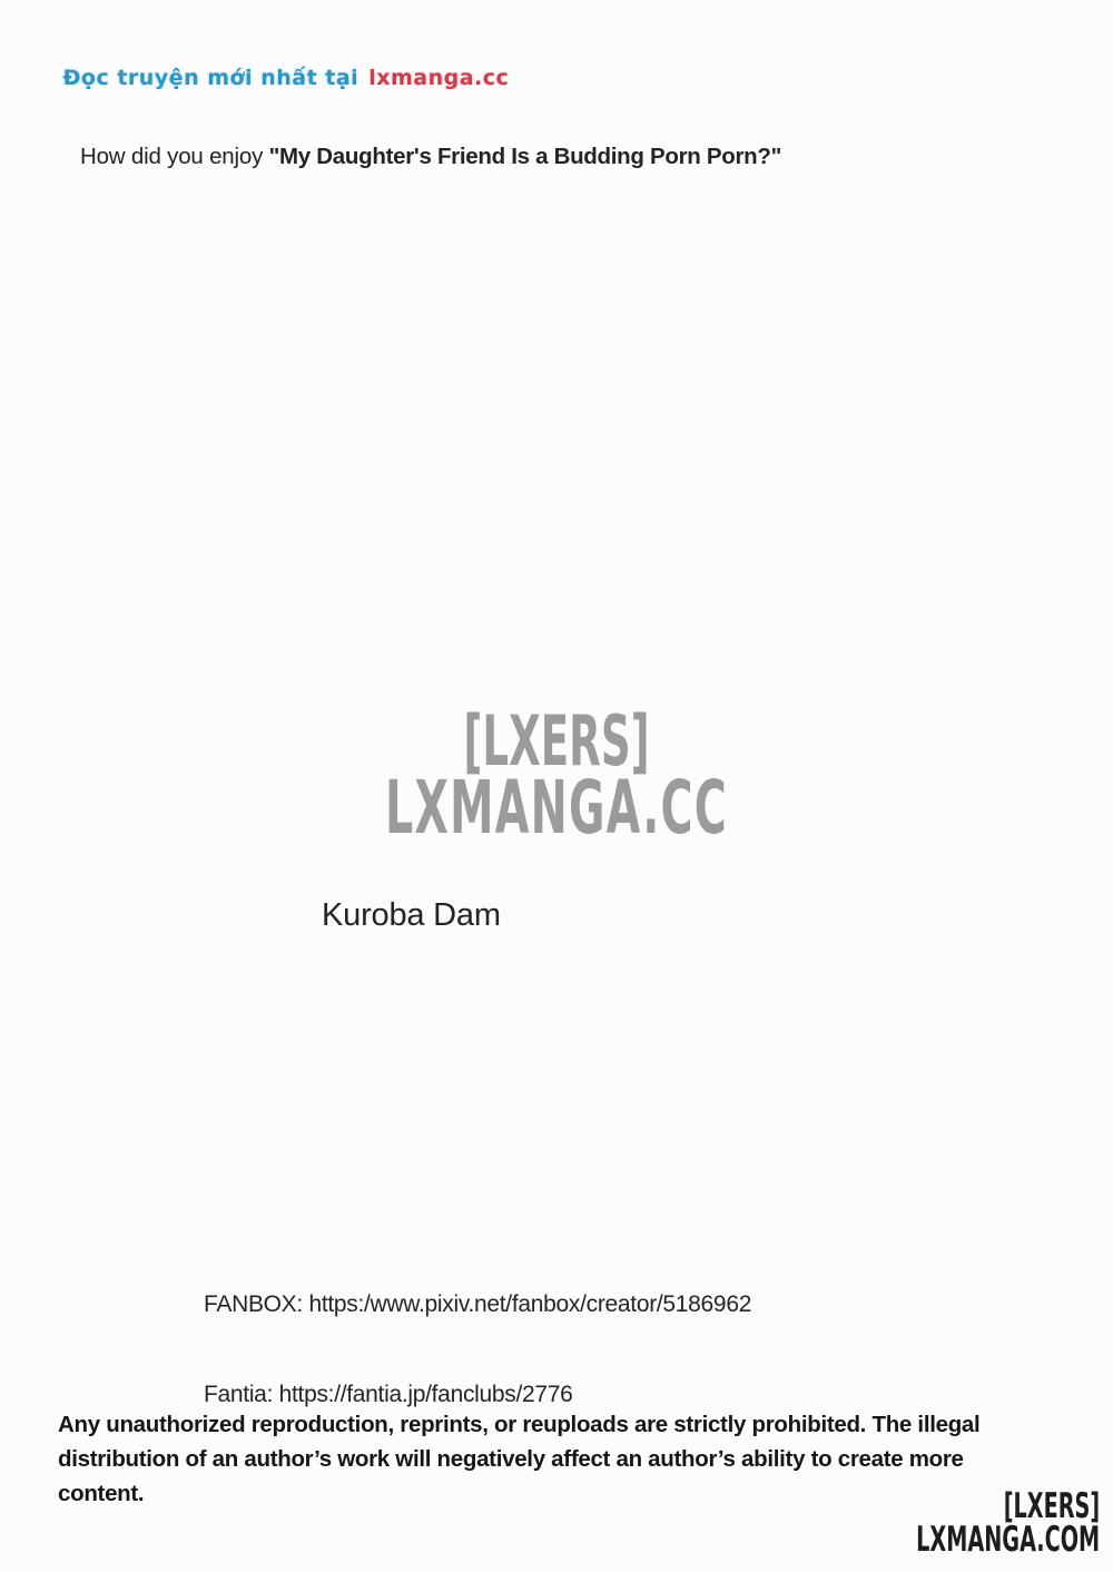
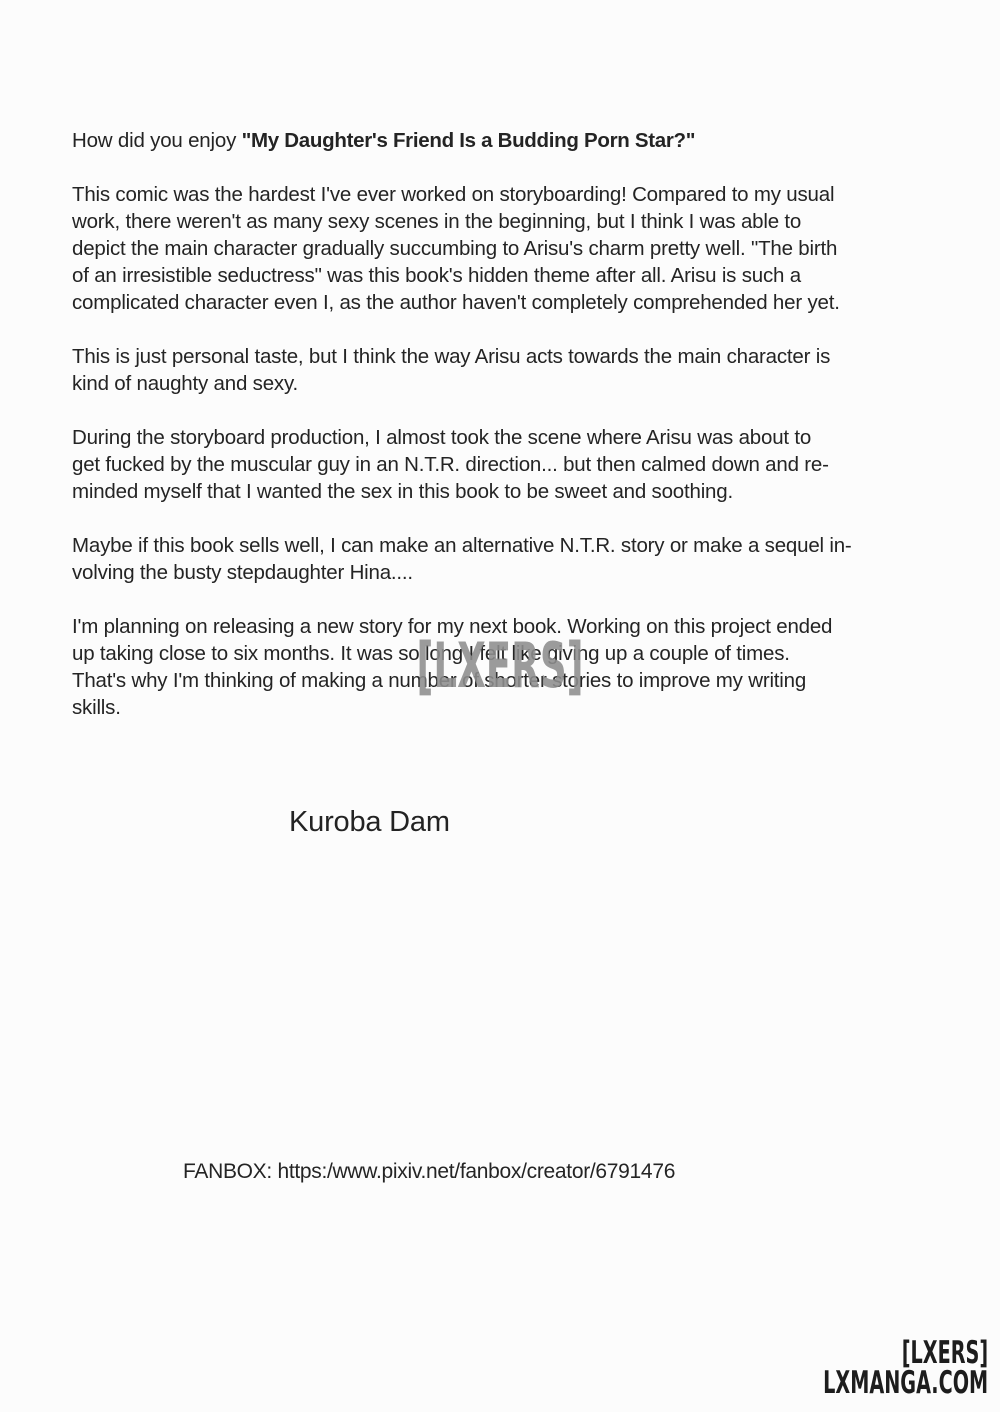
- Đọc truyện mới nhất tại lxmanga.cc
- How did you enjoy "My Daughter's Friend Is a Budding Porn Porn?"
+ How did you enjoy "My Daughter's Friend Is a Budding Porn Star?"
+ This comic was the hardest I've ever worked on storyboarding! Compared to my usual
+ work, there weren't as many sexy scenes in the beginning, but I think I was able to
+ depict the main character gradually succumbing to Arisu's charm pretty well. "The birth
+ of an irresistible seductress" was this book's hidden theme after all. Arisu is such a
+ complicated character even I, as the author haven't completely comprehended her yet.
+ This is just personal taste, but I think the way Arisu acts towards the main character is
+ kind of naughty and sexy.
+ During the storyboard production, I almost took the scene where Arisu was about to
+ get fucked by the muscular guy in an N.T.R. direction... but then calmed down and re-
+ minded myself that I wanted the sex in this book to be sweet and soothing.
+ Maybe if this book sells well, I can make an alternative N.T.R. story or make a sequel in-
+ volving the busty stepdaughter Hina....
+ I'm planning on releasing a new story for my next book. Working on this project ended
+ up taking close to six months. It was so long I felt like giving up a couple of times.
+ That's why I'm thinking of making a number of shorter stories to improve my writing
+ skills.
  [LXERS]
- LXMANGA.CC
  Kuroba Dam
- FANBOX: https:/www.pixiv.net/fanbox/creator/5186962
+ FANBOX: https:/www.pixiv.net/fanbox/creator/6791476
- Fantia: https://fantia.jp/fanclubs/2776
- Any unauthorized reproduction, reprints, or reuploads are strictly prohibited. The illegal
- distribution of an author’s work will negatively affect an author’s ability to create more
- content.
  [LXERS]
  LXMANGA.COM
